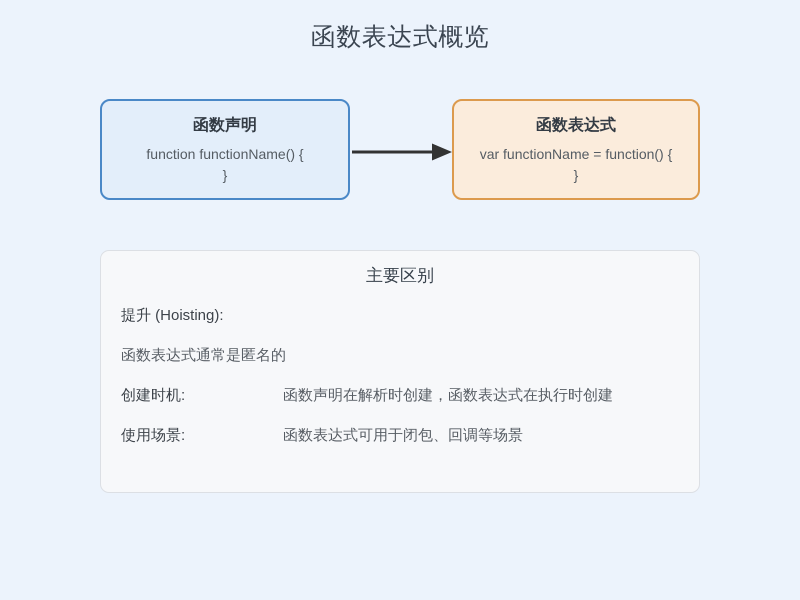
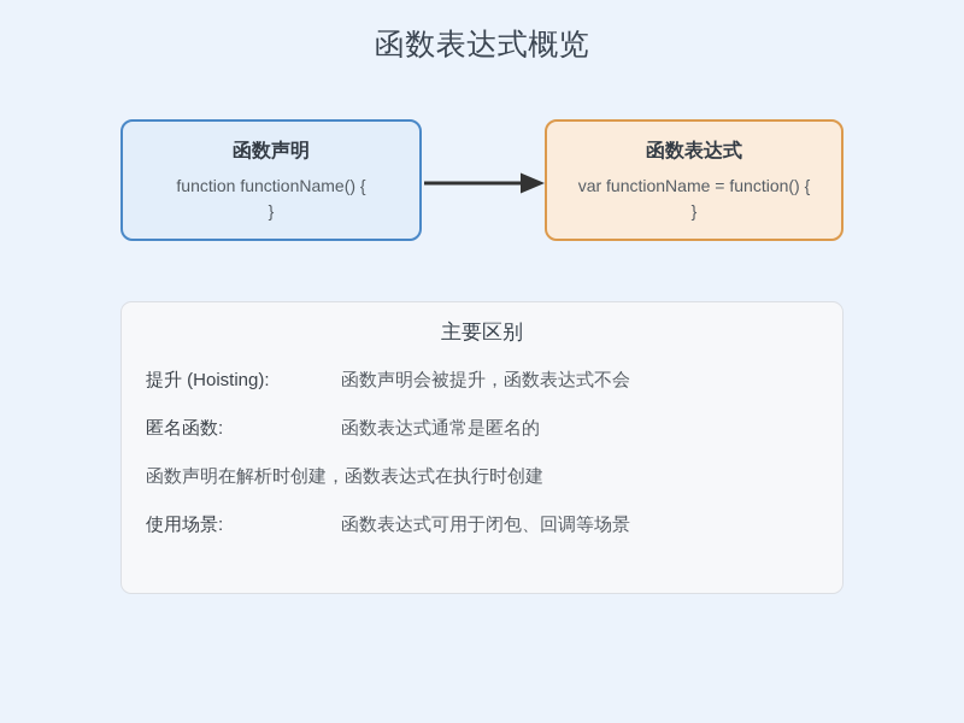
  函数表达式概览
  函数声明
  function functionName() {
  }
  函数表达式
  var functionName = function() {
  }
  主要区别
  提升 (Hoisting):
+ 函数声明会被提升，函数表达式不会
+ 匿名函数:
  函数表达式通常是匿名的
- 创建时机:
  函数声明在解析时创建，函数表达式在执行时创建
  使用场景:
  函数表达式可用于闭包、回调等场景
